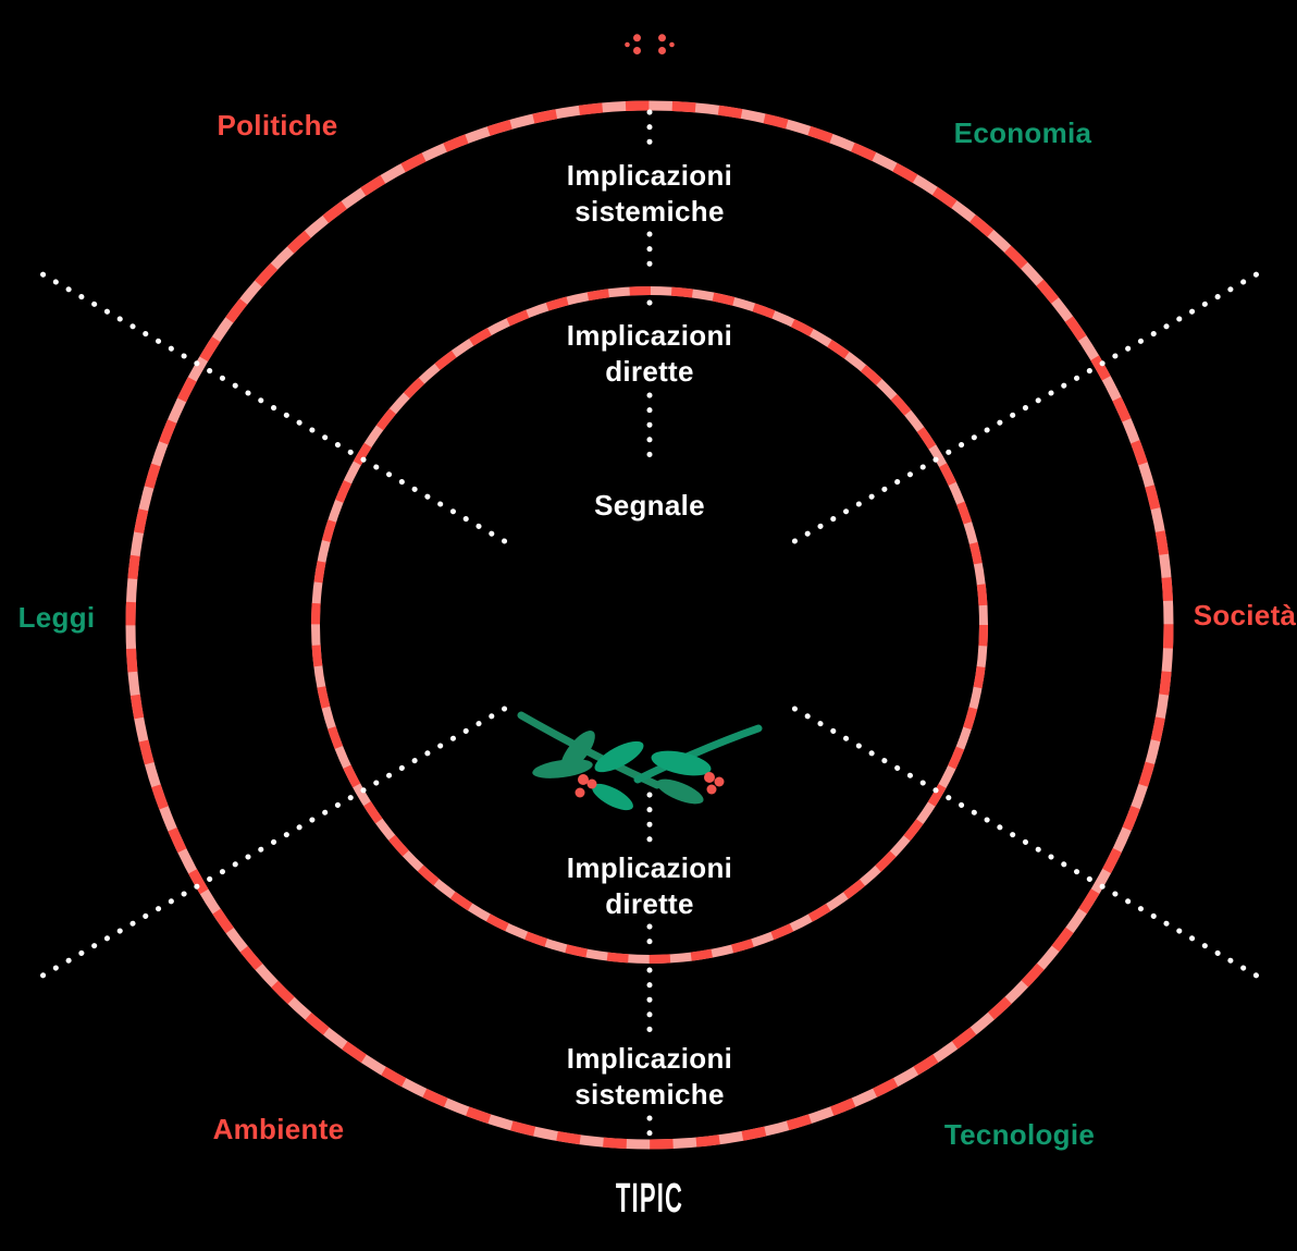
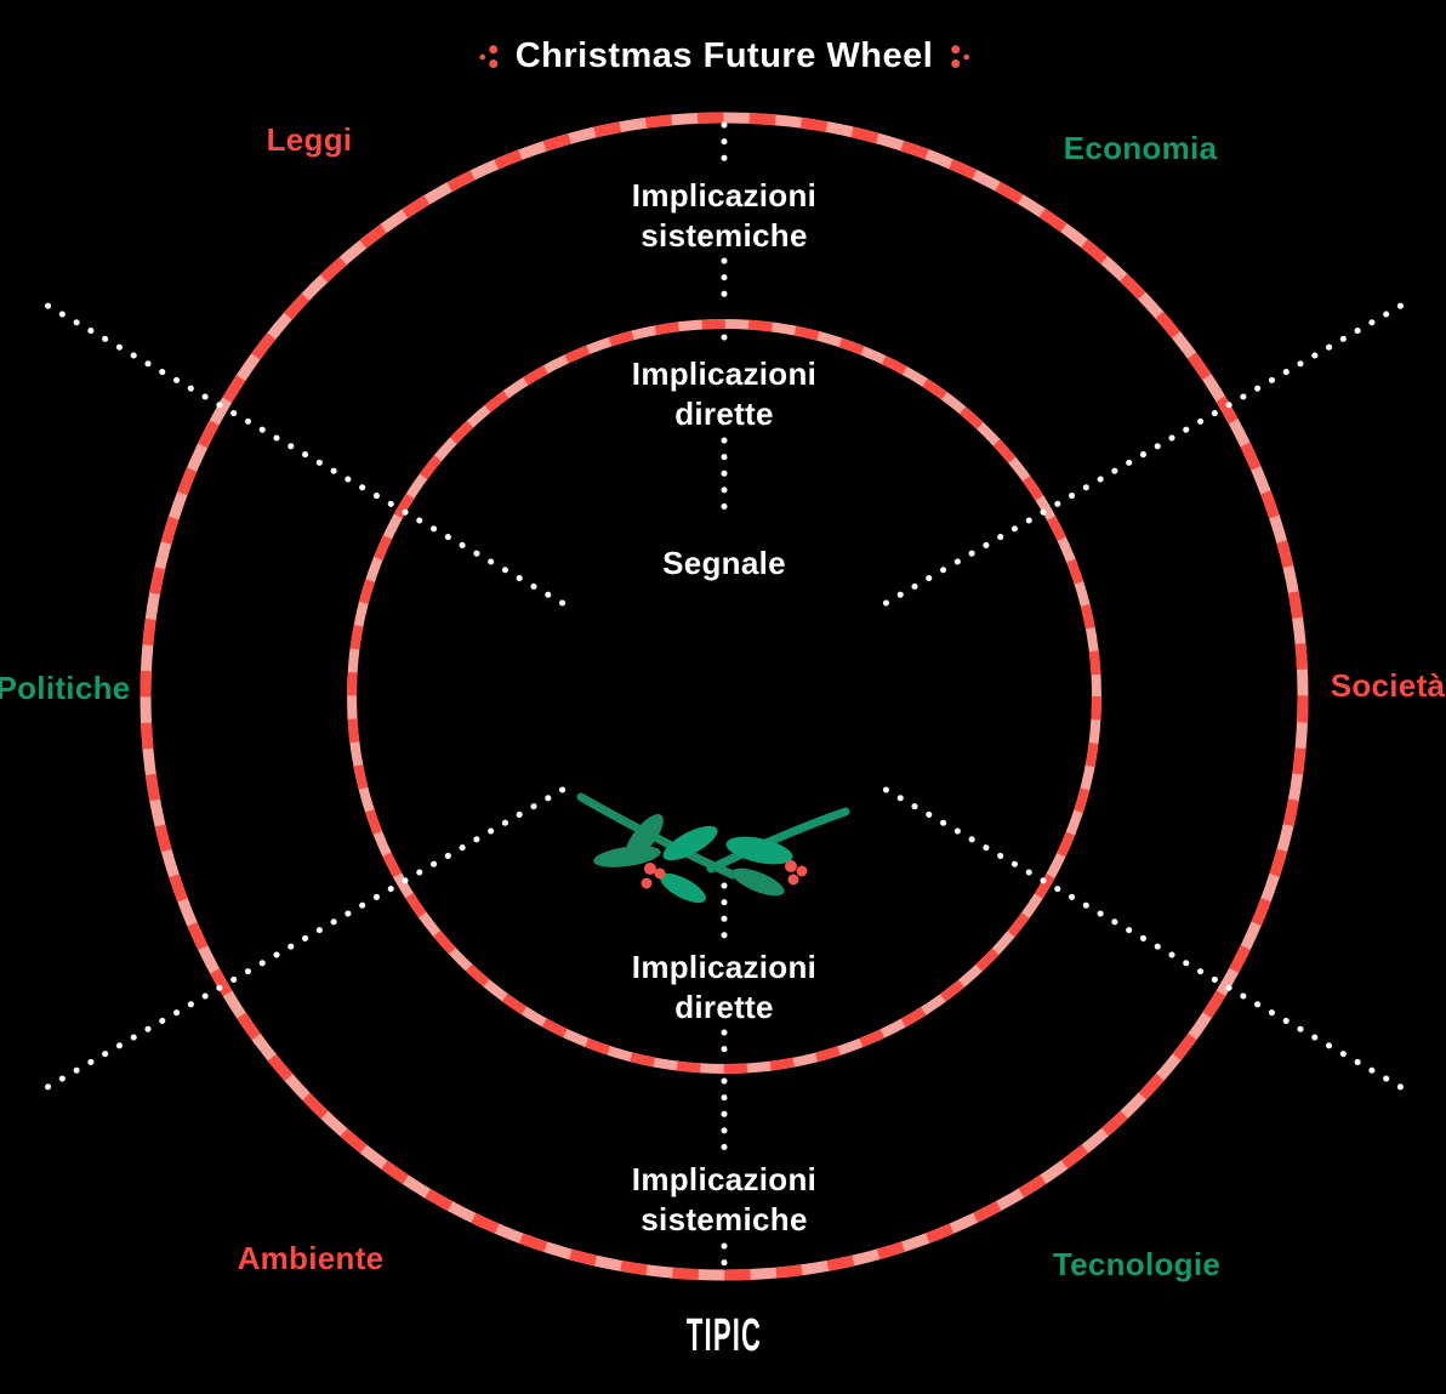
+ Christmas Future Wheel
  Implicazioni
  sistemiche
  Implicazioni
  dirette
  Segnale
  Implicazioni
  dirette
  Implicazioni
  sistemiche
- Politiche
+ Leggi
  Economia
- Leggi
+ Politiche
  Società
  Ambiente
  Tecnologie
  TIPIC
